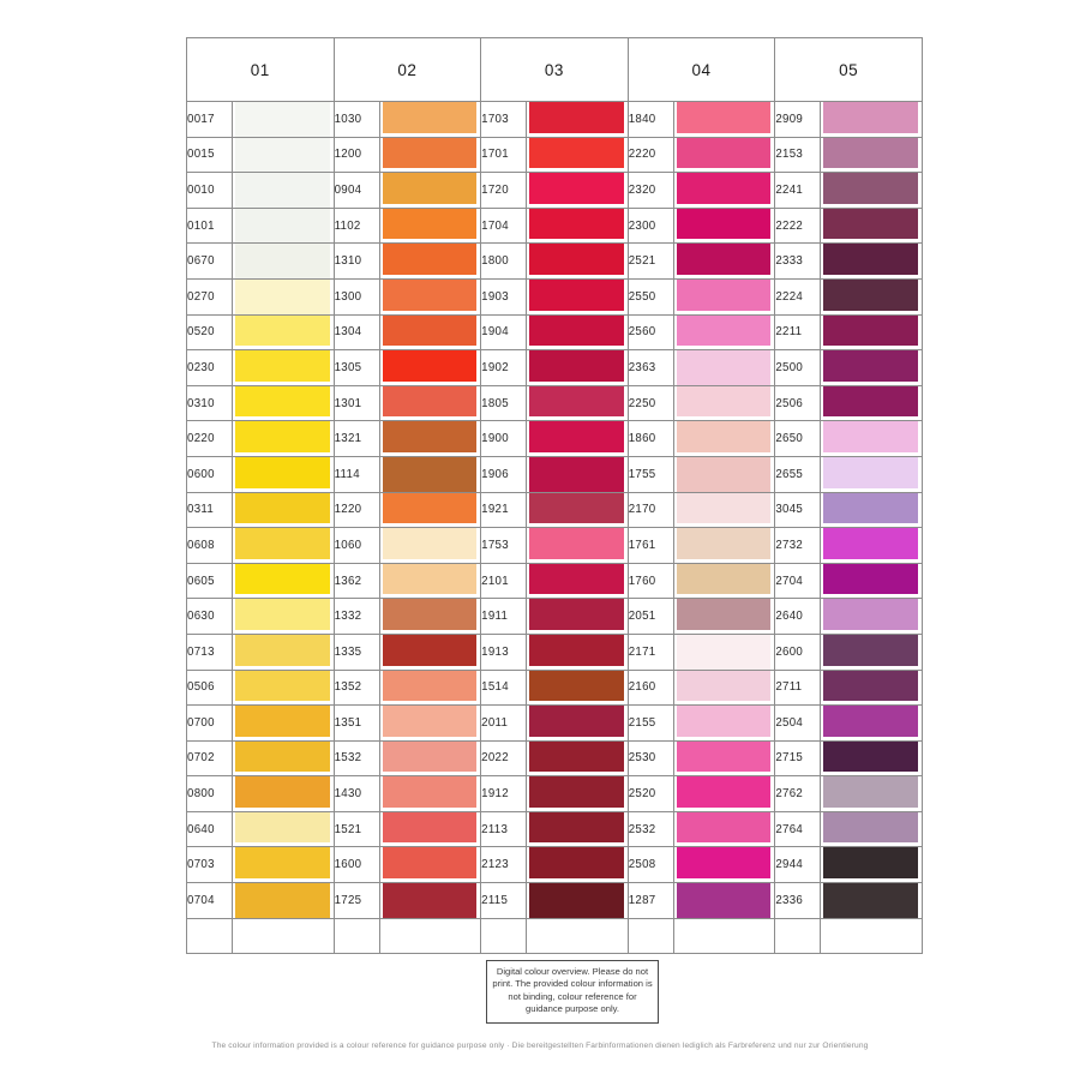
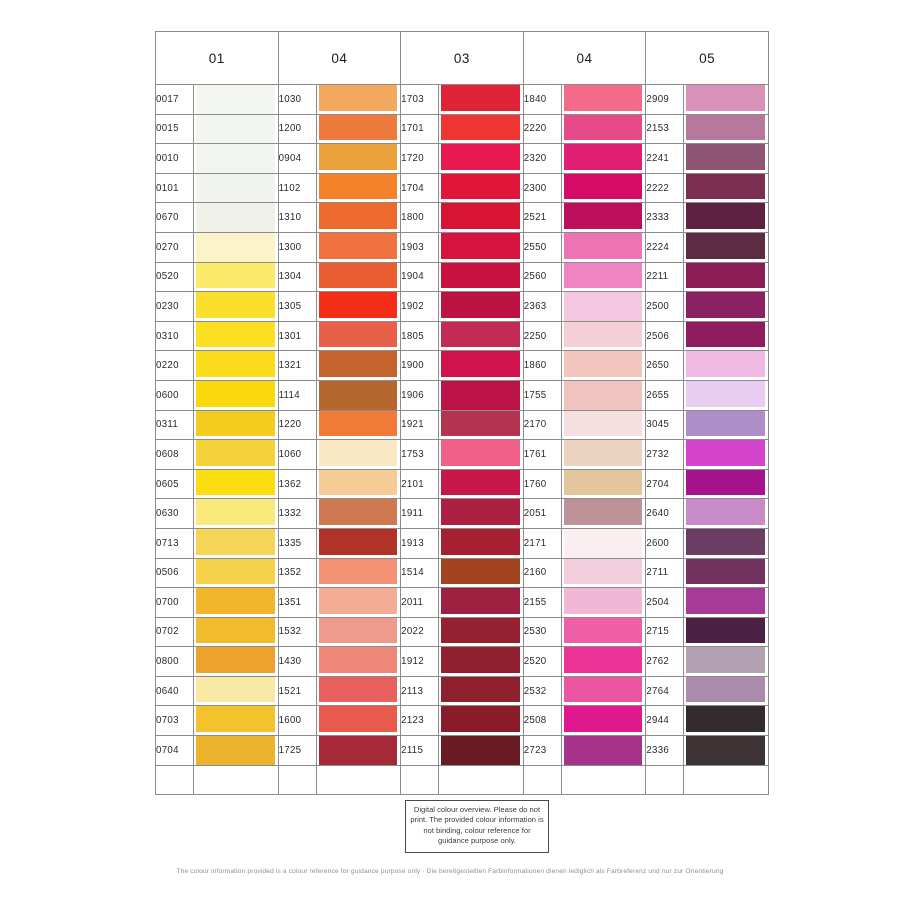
- 01	02	03	04	05
+ 01	04	03	04	05
  0017		1030		1703		1840		2909
  0015		1200		1701		2220		2153
  0010		0904		1720		2320		2241
  0101		1102		1704		2300		2222
  0670		1310		1800		2521		2333
  0270		1300		1903		2550		2224
  0520		1304		1904		2560		2211
  0230		1305		1902		2363		2500
  0310		1301		1805		2250		2506
  0220		1321		1900		1860		2650
  0600		1114		1906		1755		2655
  0311		1220		1921		2170		3045
  0608		1060		1753		1761		2732
  0605		1362		2101		1760		2704
  0630		1332		1911		2051		2640
  0713		1335		1913		2171		2600
  0506		1352		1514		2160		2711
  0700		1351		2011		2155		2504
  0702		1532		2022		2530		2715
  0800		1430		1912		2520		2762
  0640		1521		2113		2532		2764
  0703		1600		2123		2508		2944
- 0704		1725		2115		1287		2336
+ 0704		1725		2115		2723		2336
  Digital colour overview. Please do not print. The provided colour information is not binding, colour reference for guidance purpose only.
